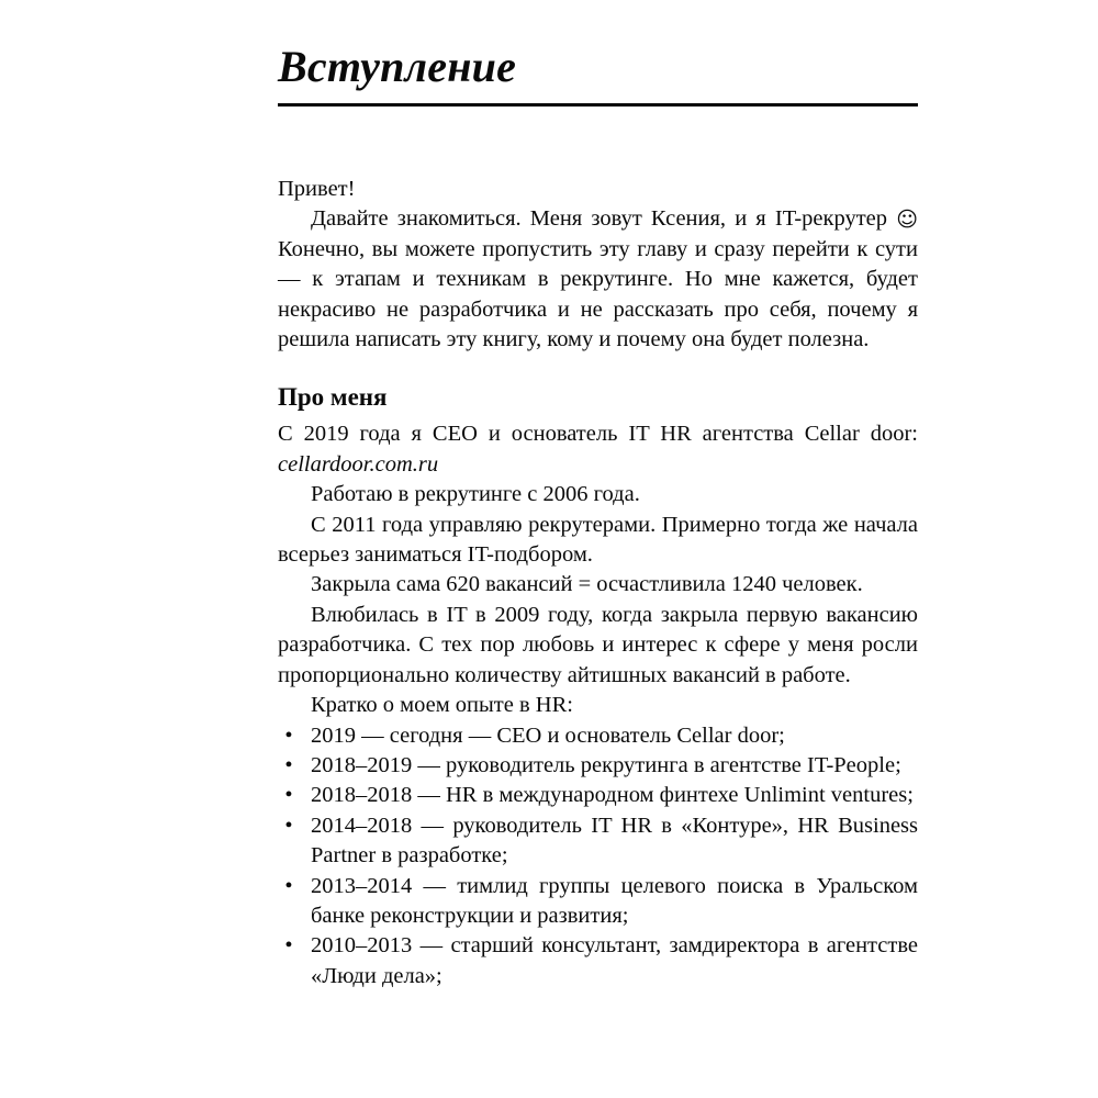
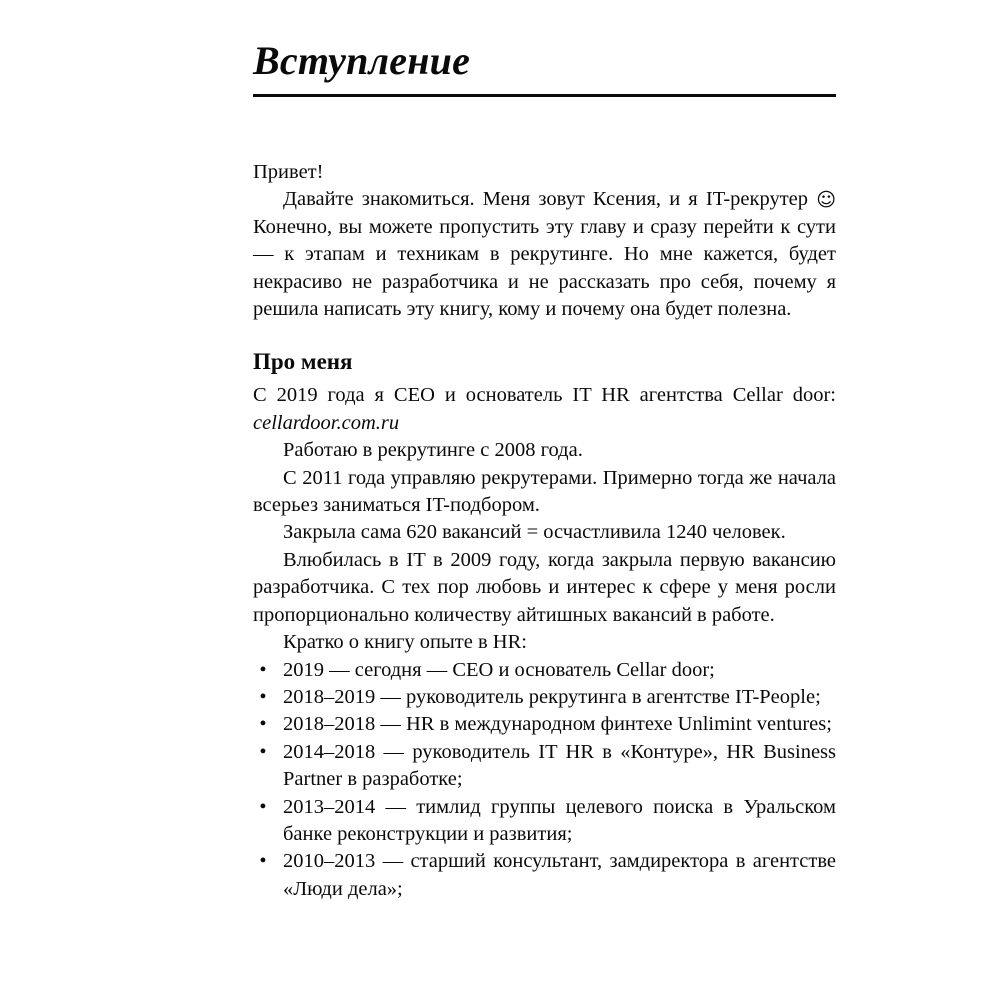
  Вступление
  Привет!
  Давайте знакомиться. Меня зовут Ксения, и я IT-рекрутер ☺ Конечно, вы можете пропустить эту главу и сразу перейти к сути — к этапам и техникам в рекрутинге. Но мне кажется, будет некрасиво не разработчика и не рассказать про себя, почему я решила написать эту книгу, кому и почему она будет полезна.
  Про меня
  С 2019 года я CEO и основатель IT HR агентства Cellar door: cellardoor.com.ru
- Работаю в рекрутинге с 2006 года.
+ Работаю в рекрутинге с 2008 года.
  С 2011 года управляю рекрутерами. Примерно тогда же начала всерьез заниматься IT-подбором.
  Закрыла сама 620 вакансий = осчастливила 1240 человек.
  Влюбилась в IT в 2009 году, когда закрыла первую вакансию разработчика. С тех пор любовь и интерес к сфере у меня росли пропорционально количеству айтишных вакансий в работе.
- Кратко о моем опыте в HR:
+ Кратко о книгу опыте в HR:
  •
  2019 — сегодня — CEO и основатель Cellar door;
  •
  2018–2019 — руководитель рекрутинга в агентстве IT-People;
  •
  2018–2018 — HR в международном финтехе Unlimint ventures;
  •
  2014–2018 — руководитель IT HR в «Контуре», HR Business Partner в разработке;
  •
  2013–2014 — тимлид группы целевого поиска в Уральском банке реконструкции и развития;
  •
  2010–2013 — старший консультант, замдиректора в агентстве «Люди дела»;
